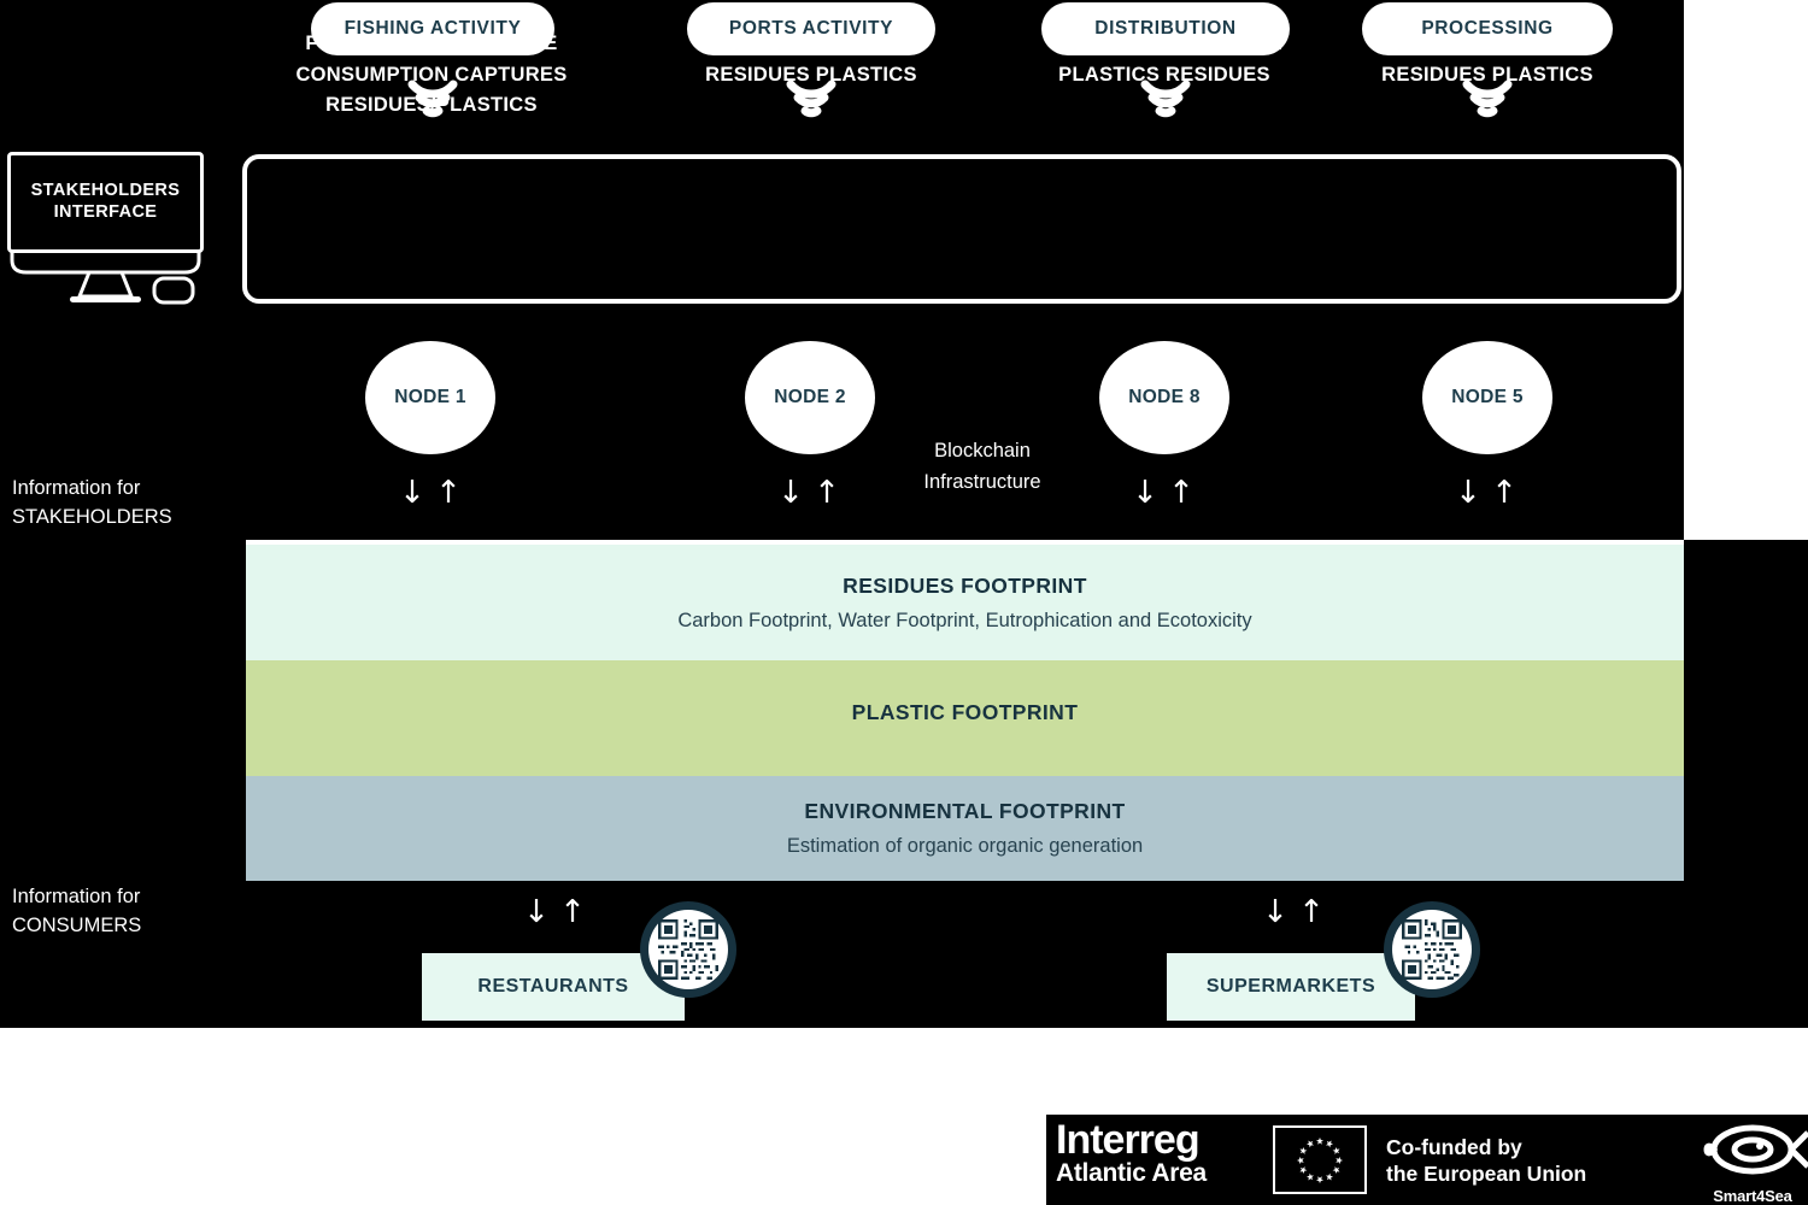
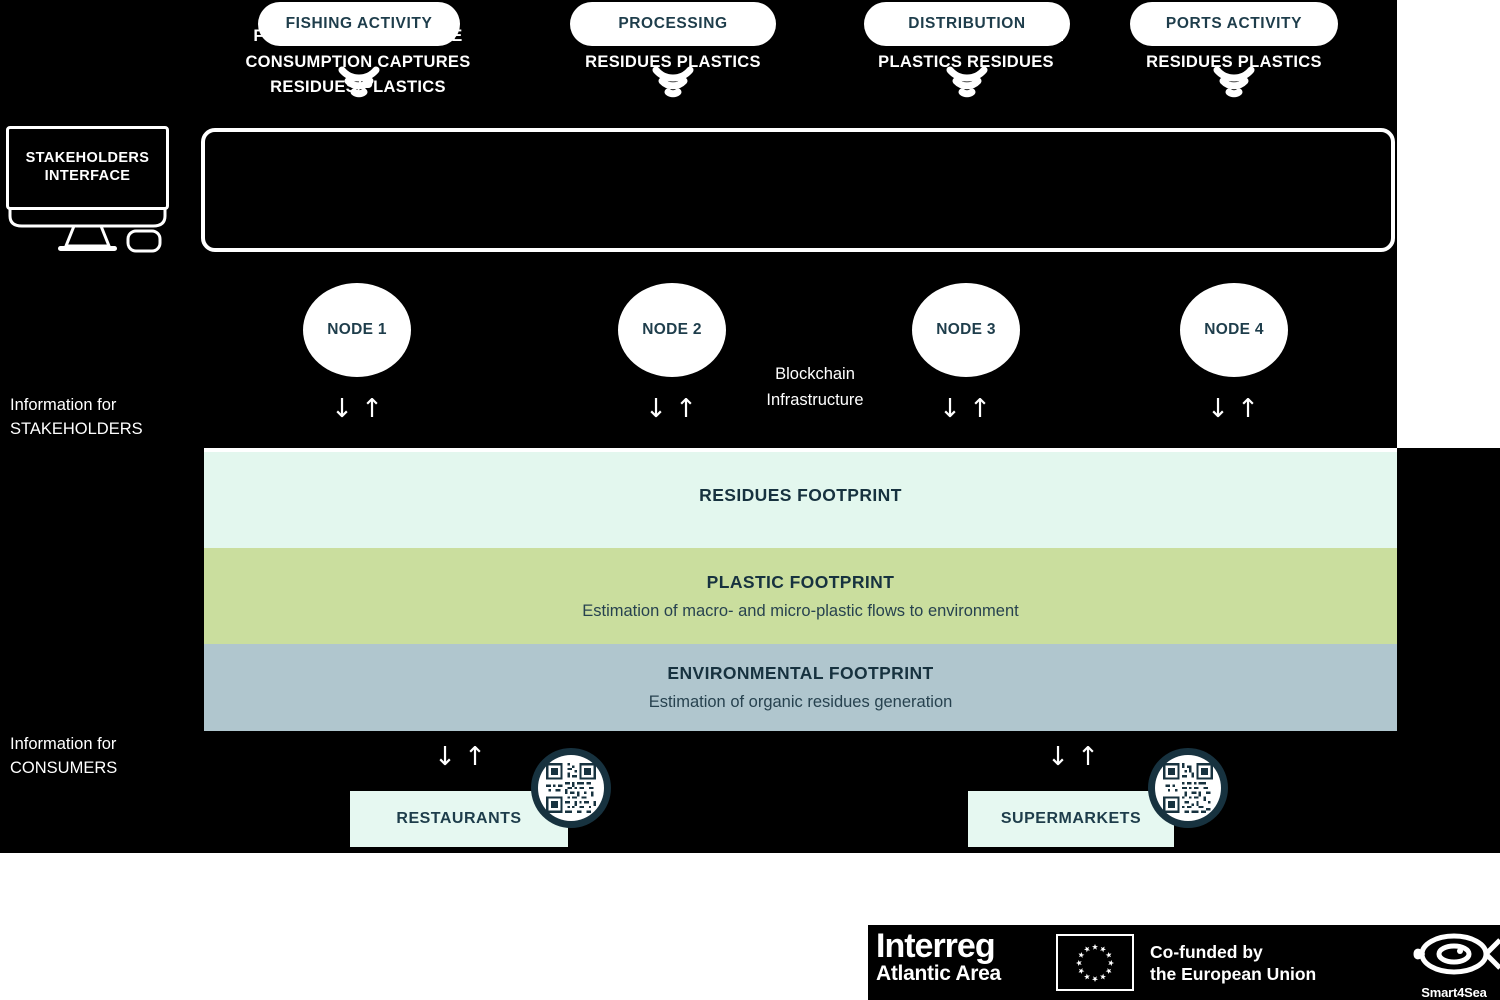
  FISHING ACTIVITY
- PORTS ACTIVITY
+ PROCESSING
  DISTRIBUTION
- PROCESSING
+ PORTS ACTIVITY
  STAKEHOLDERS
  INTERFACE
  FUEL CONSUMPTION ICE CONSUMPTION CAPTURES RESIDUES/PLASTICS
  ELECTRICITY WATER RESIDUES PLASTICS
  TRANSPORT DISTANCE PLASTICS RESIDUES
  ELECTRICITY WATER RESIDUES PLASTICS
  NODE 1
  NODE 2
- NODE 8
+ NODE 3
- NODE 5
+ NODE 4
  ↓ ↑
  ↓ ↑
  ↓ ↑
  ↓ ↑
  Blockchain
  Infrastructure
  Information for
  STAKEHOLDERS
  Information for
  CONSUMERS
  RESIDUES FOOTPRINT
- Carbon Footprint, Water Footprint, Eutrophication and Ecotoxicity
  PLASTIC FOOTPRINT
+ Estimation of macro- and micro-plastic flows to environment
  ENVIRONMENTAL FOOTPRINT
- Estimation of organic organic generation
+ Estimation of organic residues generation
  ↓ ↑
  RESTAURANTS
  ↓ ↑
  SUPERMARKETS
  Interreg
  Atlantic Area
  Co-funded by
  the European Union
  Smart4Sea
